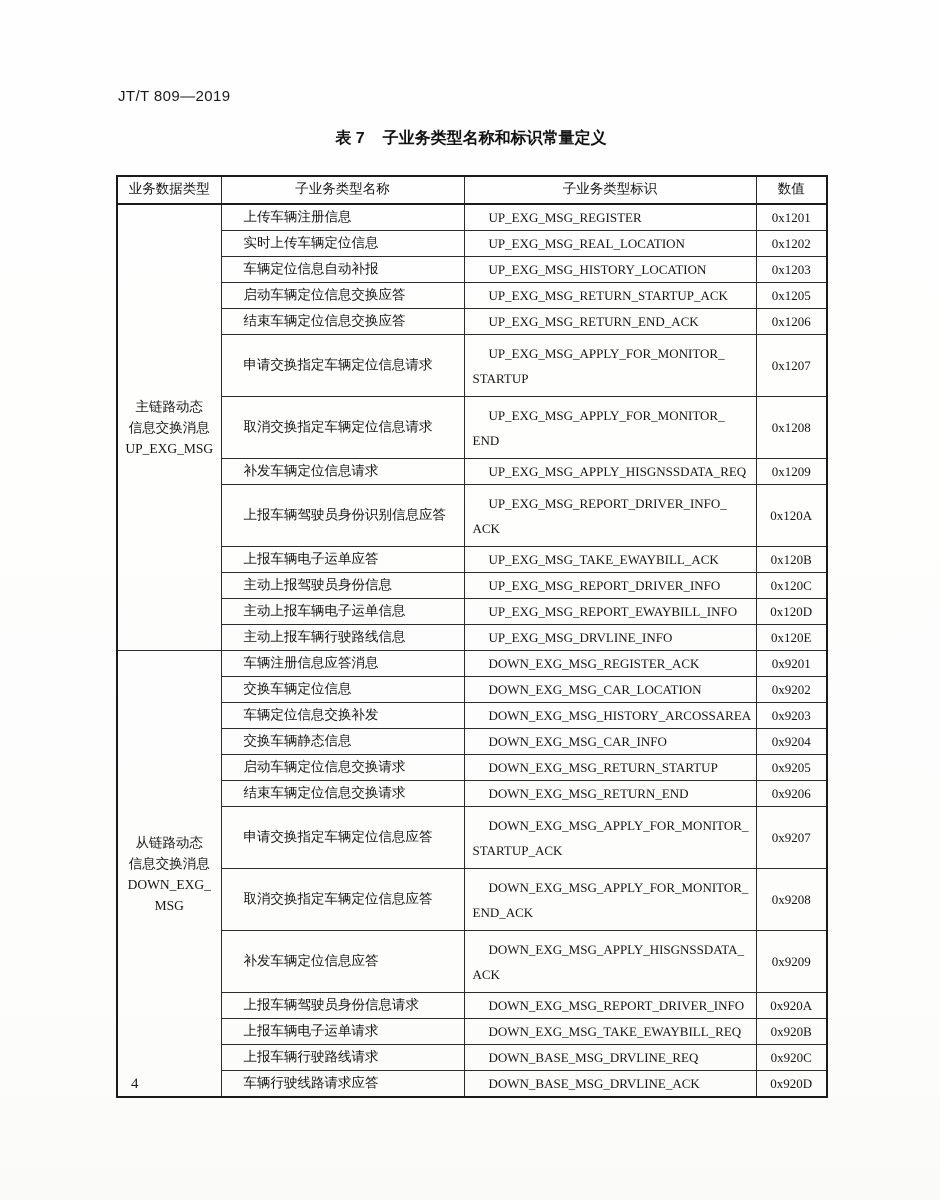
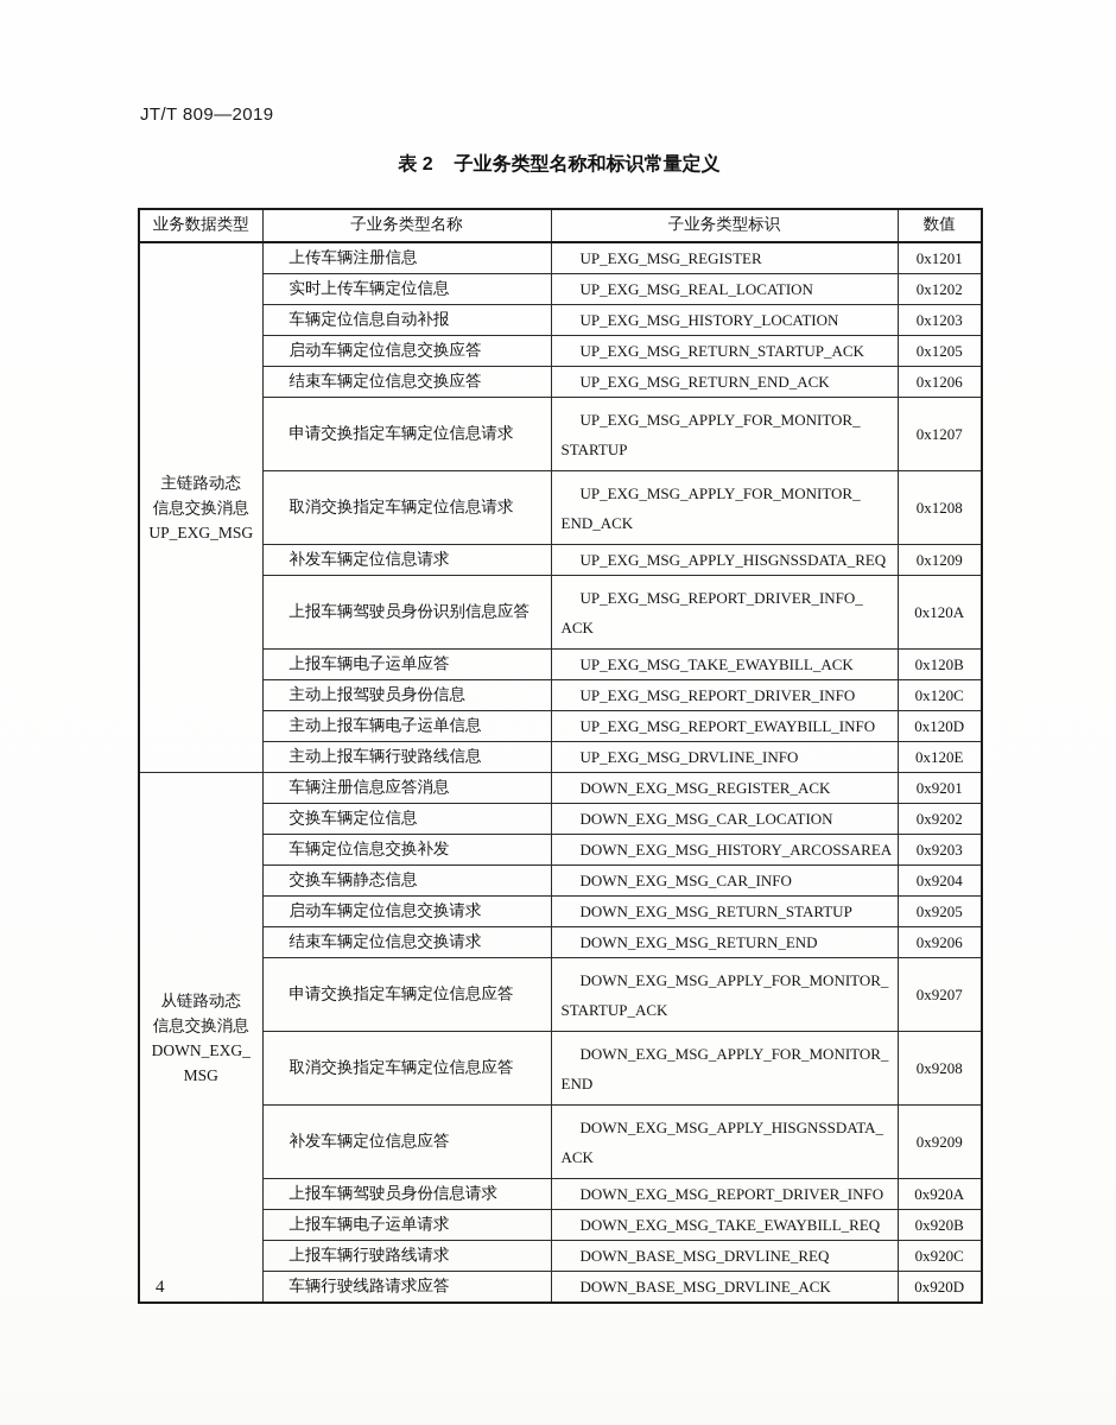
  JT/T 809—2019
- 表 7 子业务类型名称和标识常量定义
+ 表 2 子业务类型名称和标识常量定义
  业务数据类型	子业务类型名称	子业务类型标识	数值
  主链路动态信息交换消息UP_EXG_MSG	上传车辆注册信息	UP_EXG_MSG_REGISTER	0x1201
  实时上传车辆定位信息	UP_EXG_MSG_REAL_LOCATION	0x1202
  车辆定位信息自动补报	UP_EXG_MSG_HISTORY_LOCATION	0x1203
  启动车辆定位信息交换应答	UP_EXG_MSG_RETURN_STARTUP_ACK	0x1205
  结束车辆定位信息交换应答	UP_EXG_MSG_RETURN_END_ACK	0x1206
  申请交换指定车辆定位信息请求	UP_EXG_MSG_APPLY_FOR_MONITOR_STARTUP	0x1207
- 取消交换指定车辆定位信息请求	UP_EXG_MSG_APPLY_FOR_MONITOR_END	0x1208
+ 取消交换指定车辆定位信息请求	UP_EXG_MSG_APPLY_FOR_MONITOR_END_ACK	0x1208
  补发车辆定位信息请求	UP_EXG_MSG_APPLY_HISGNSSDATA_REQ	0x1209
  上报车辆驾驶员身份识别信息应答	UP_EXG_MSG_REPORT_DRIVER_INFO_ACK	0x120A
  上报车辆电子运单应答	UP_EXG_MSG_TAKE_EWAYBILL_ACK	0x120B
  主动上报驾驶员身份信息	UP_EXG_MSG_REPORT_DRIVER_INFO	0x120C
  主动上报车辆电子运单信息	UP_EXG_MSG_REPORT_EWAYBILL_INFO	0x120D
  主动上报车辆行驶路线信息	UP_EXG_MSG_DRVLINE_INFO	0x120E
  从链路动态信息交换消息DOWN_EXG_MSG	车辆注册信息应答消息	DOWN_EXG_MSG_REGISTER_ACK	0x9201
  交换车辆定位信息	DOWN_EXG_MSG_CAR_LOCATION	0x9202
  车辆定位信息交换补发	DOWN_EXG_MSG_HISTORY_ARCOSSAREA	0x9203
  交换车辆静态信息	DOWN_EXG_MSG_CAR_INFO	0x9204
  启动车辆定位信息交换请求	DOWN_EXG_MSG_RETURN_STARTUP	0x9205
  结束车辆定位信息交换请求	DOWN_EXG_MSG_RETURN_END	0x9206
  申请交换指定车辆定位信息应答	DOWN_EXG_MSG_APPLY_FOR_MONITOR_STARTUP_ACK	0x9207
- 取消交换指定车辆定位信息应答	DOWN_EXG_MSG_APPLY_FOR_MONITOR_END_ACK	0x9208
+ 取消交换指定车辆定位信息应答	DOWN_EXG_MSG_APPLY_FOR_MONITOR_END	0x9208
  补发车辆定位信息应答	DOWN_EXG_MSG_APPLY_HISGNSSDATA_ACK	0x9209
  上报车辆驾驶员身份信息请求	DOWN_EXG_MSG_REPORT_DRIVER_INFO	0x920A
  上报车辆电子运单请求	DOWN_EXG_MSG_TAKE_EWAYBILL_REQ	0x920B
  上报车辆行驶路线请求	DOWN_BASE_MSG_DRVLINE_REQ	0x920C
  车辆行驶线路请求应答	DOWN_BASE_MSG_DRVLINE_ACK	0x920D
  4
